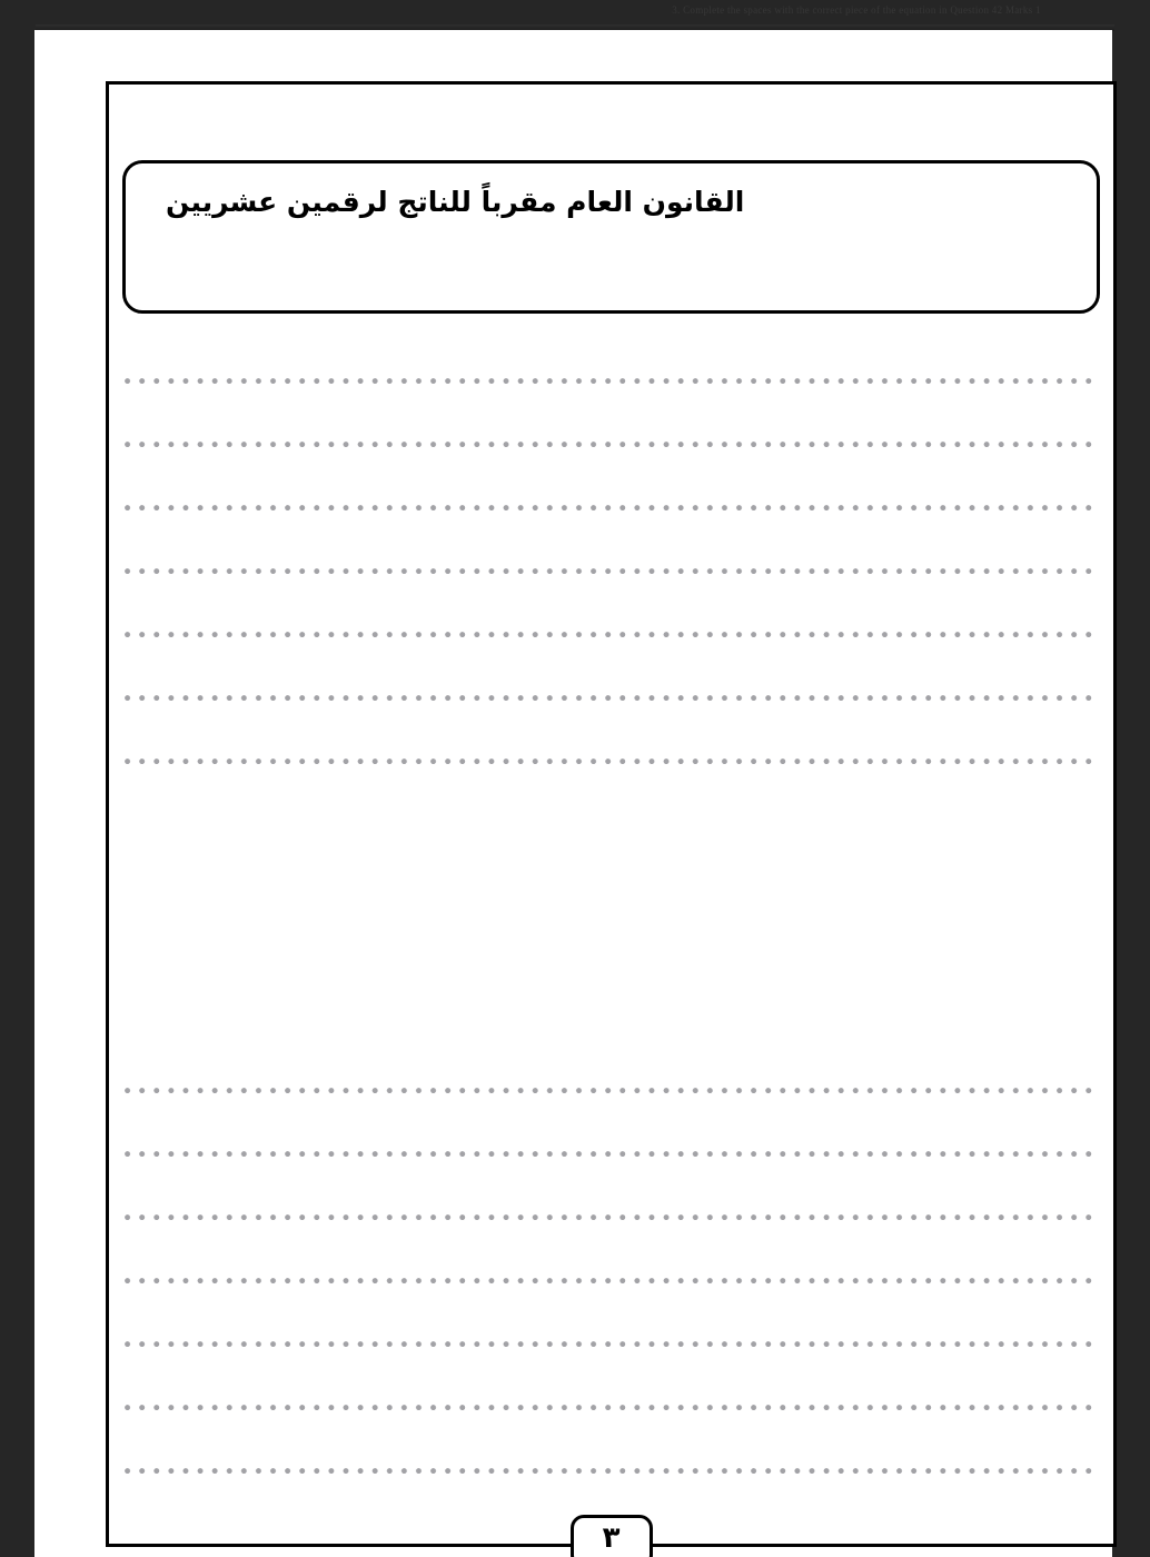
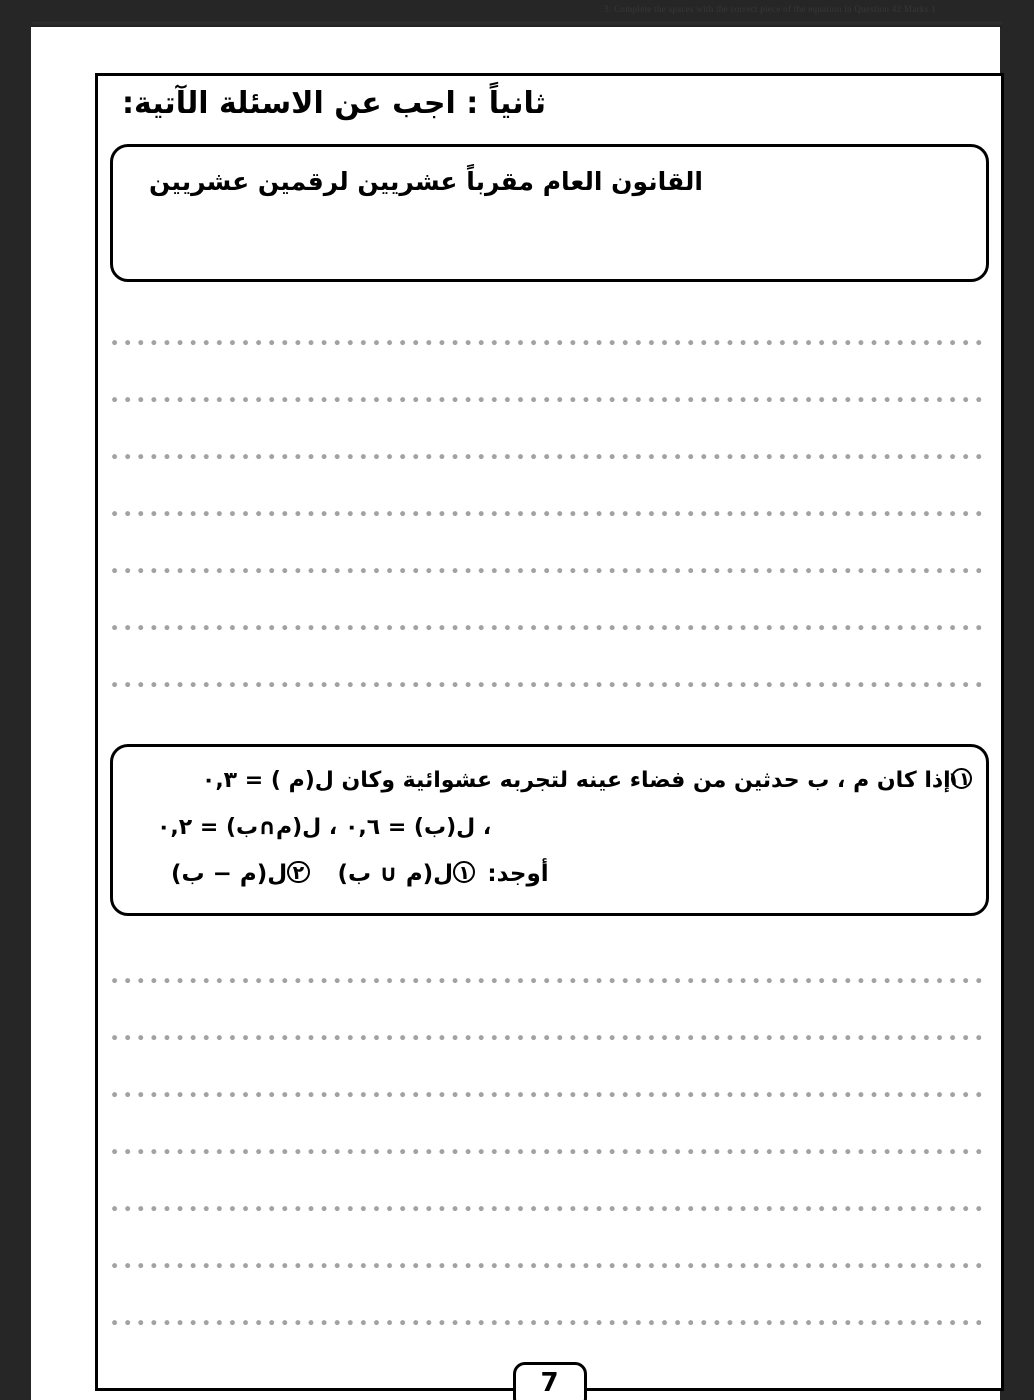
+ ثانياً : اجب عن الاسئلة الآتية:
- القانون العام مقرباً للناتج لرقمين عشريين
+ القانون العام مقرباً عشريين لرقمين عشريين
+ ١١إذا كان م ، ب حدثين من فضاء عينه لتجربه عشوائية وكان ل(م ) = ٠,٣
+ ، ل(ب) = ٠,٦ ، ل(م∩ب) = ٠,٢
+ أوجد:١ل(م ∪ ب)٢ل(م − ب)
- ٣
+ 7
